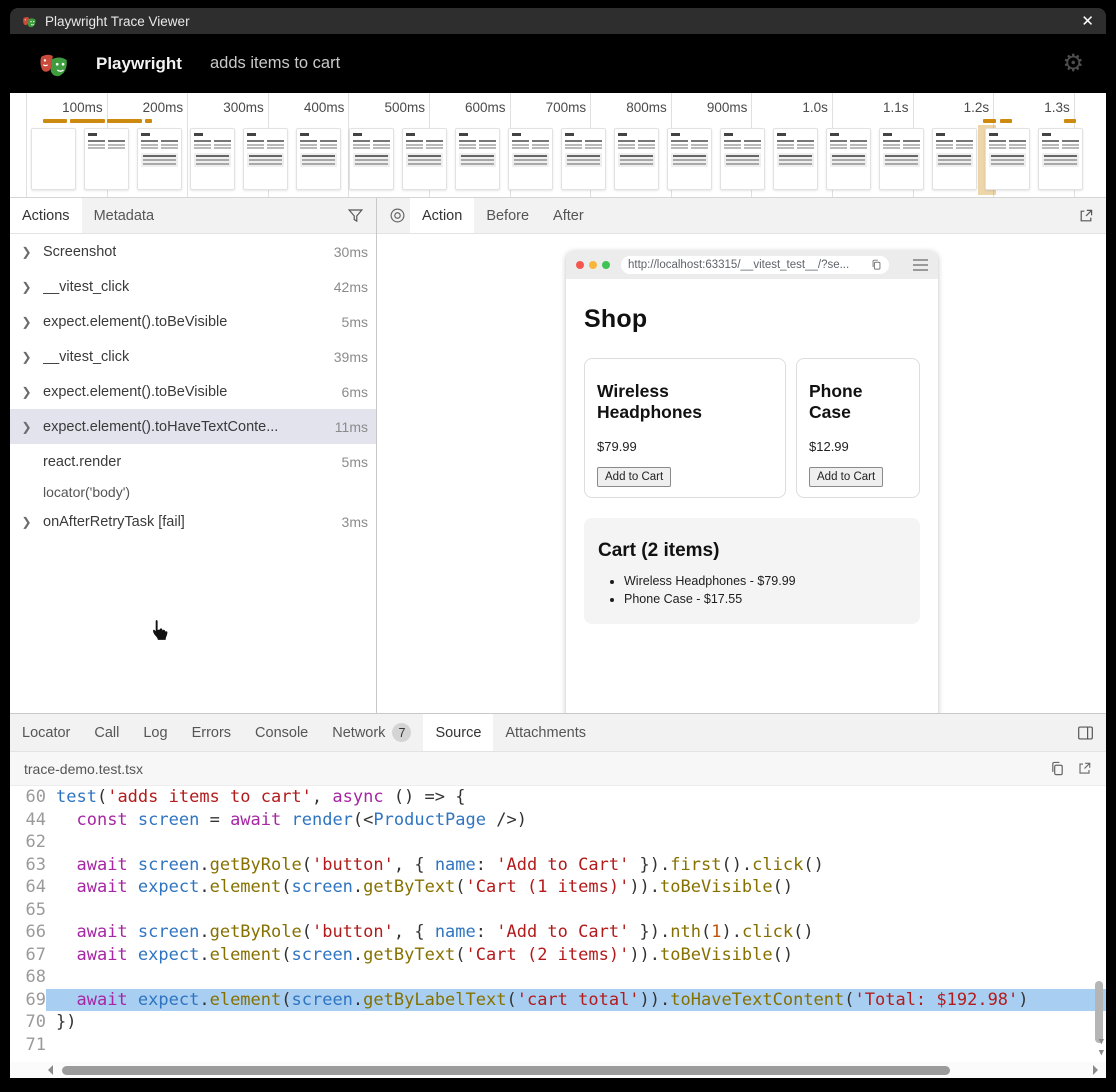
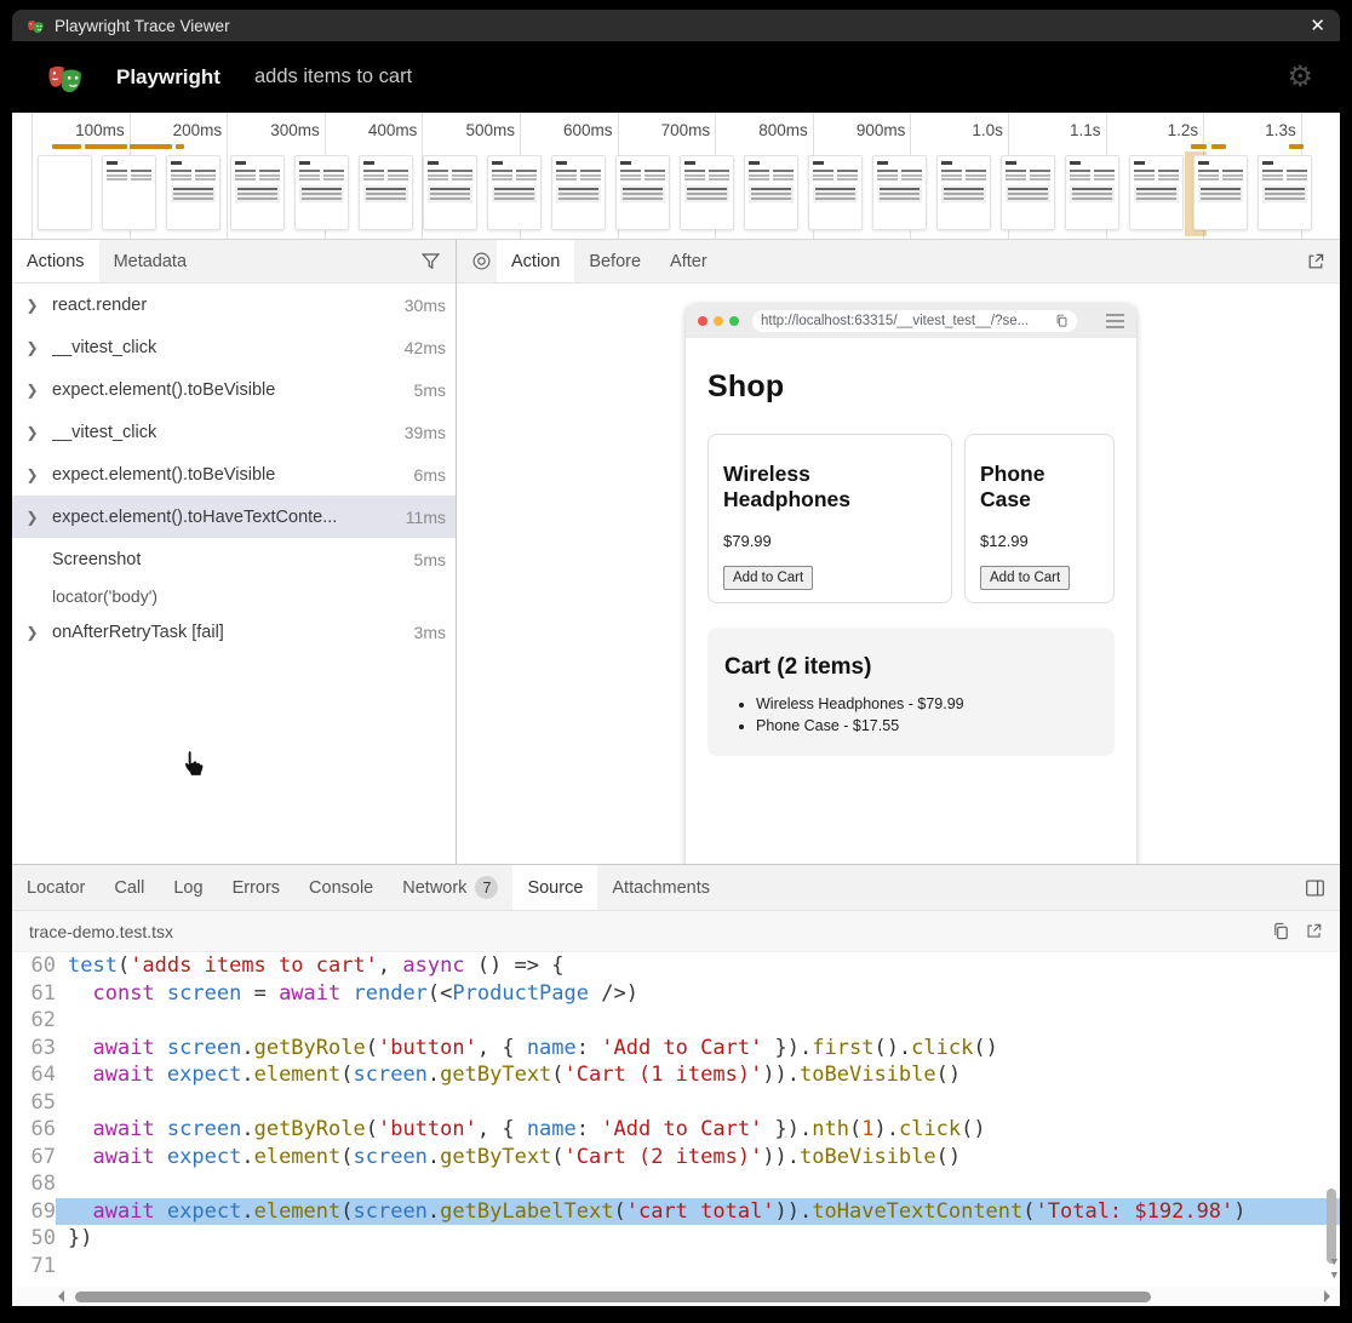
  Playwright Trace Viewer
  ✕
  Playwright
  adds items to cart
  ⚙
  100ms
  200ms
  300ms
  400ms
  500ms
  600ms
  700ms
  800ms
  900ms
  1.0s
  1.1s
  1.2s
  1.3s
  Actions
  Metadata
  ❯
- Screenshot
+ react.render
  30ms
  ❯
  __vitest_click
  42ms
  ❯
  expect.element().toBeVisible
  5ms
  ❯
  __vitest_click
  39ms
  ❯
  expect.element().toBeVisible
  6ms
  ❯
  expect.element().toHaveTextConte...
  11ms
- react.render
+ Screenshot
  5ms
  locator('body')
  ❯
  onAfterRetryTask [fail]
  3ms
  Action
  Before
  After
  http://localhost:63315/__vitest_test__/?se...
  Shop
  Wireless Headphones
  $79.99
  Add to Cart
  Phone Case
  $12.99
  Add to Cart
  Cart (2 items)
  Wireless Headphones - $79.99
  Phone Case - $17.55
  Locator
  Call
  Log
  Errors
  Console
  Network
  7
  Source
  Attachments
  trace-demo.test.tsx
  60
  test('adds items to cart', async () => {
- 44
+ 61
  const screen = await render(<ProductPage />)
  62
  63
  await screen.getByRole('button', { name: 'Add to Cart' }).first().click()
  64
  await expect.element(screen.getByText('Cart (1 items)')).toBeVisible()
  65
  66
  await screen.getByRole('button', { name: 'Add to Cart' }).nth(1).click()
  67
  await expect.element(screen.getByText('Cart (2 items)')).toBeVisible()
  68
  69
  await expect.element(screen.getByLabelText('cart total')).toHaveTextContent('Total: $192.98')
- 70
+ 50
  })
  71
  ▼
  ▼
